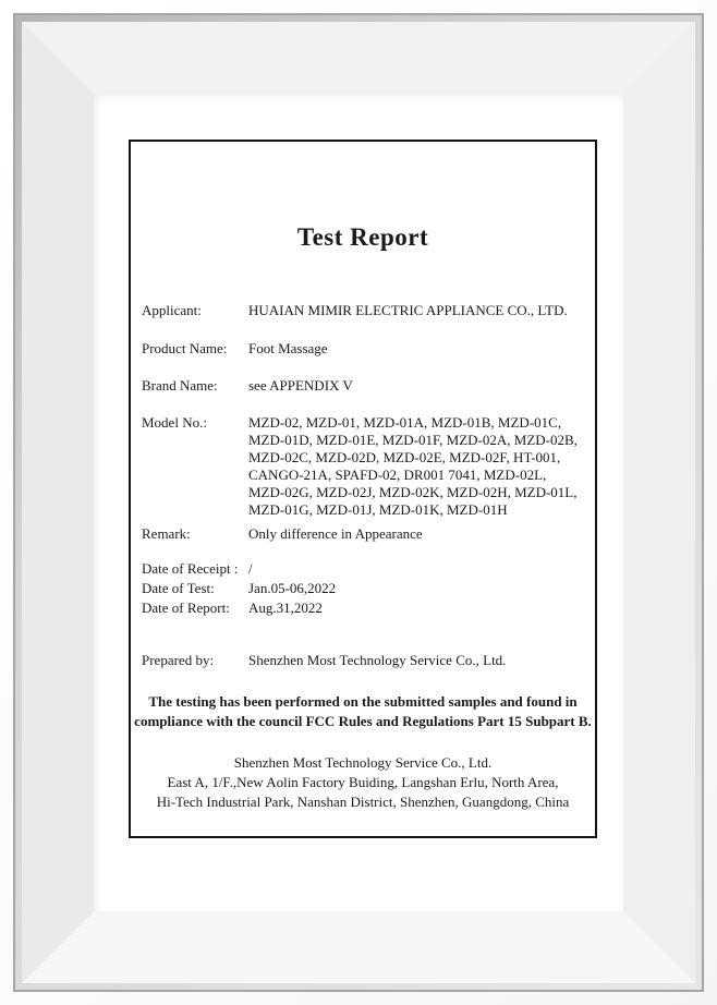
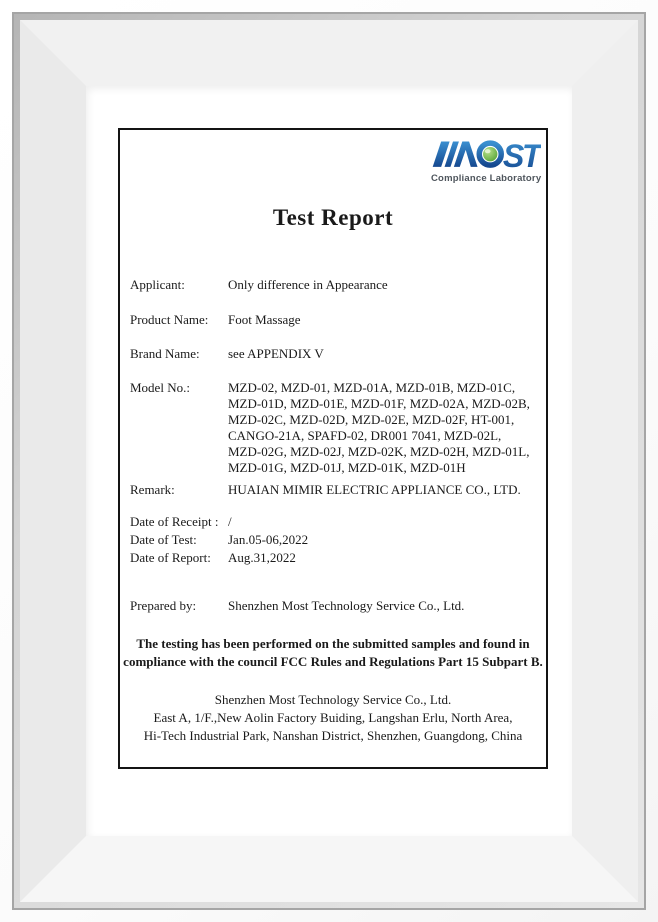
+ ST
+ Compliance Laboratory
  Test Report
  Applicant:
- HUAIAN MIMIR ELECTRIC APPLIANCE CO., LTD.
+ Only difference in Appearance
  Product Name:
  Foot Massage
  Brand Name:
  see APPENDIX V
  Model No.:
  MZD-02, MZD-01, MZD-01A, MZD-01B, MZD-01C,
  MZD-01D, MZD-01E, MZD-01F, MZD-02A, MZD-02B,
  MZD-02C, MZD-02D, MZD-02E, MZD-02F, HT-001,
  CANGO-21A, SPAFD-02, DR001 7041, MZD-02L,
  MZD-02G, MZD-02J, MZD-02K, MZD-02H, MZD-01L,
  MZD-01G, MZD-01J, MZD-01K, MZD-01H
  Remark:
- Only difference in Appearance
+ HUAIAN MIMIR ELECTRIC APPLIANCE CO., LTD.
  Date of Receipt :
  /
  Date of Test:
  Jan.05-06,2022
  Date of Report:
  Aug.31,2022
  Prepared by:
  Shenzhen Most Technology Service Co., Ltd.
  The testing has been performed on the submitted samples and found in
  compliance with the council FCC Rules and Regulations Part 15 Subpart B.
  Shenzhen Most Technology Service Co., Ltd.
  East A, 1/F.,New Aolin Factory Buiding, Langshan Erlu, North Area,
  Hi-Tech Industrial Park, Nanshan District, Shenzhen, Guangdong, China
